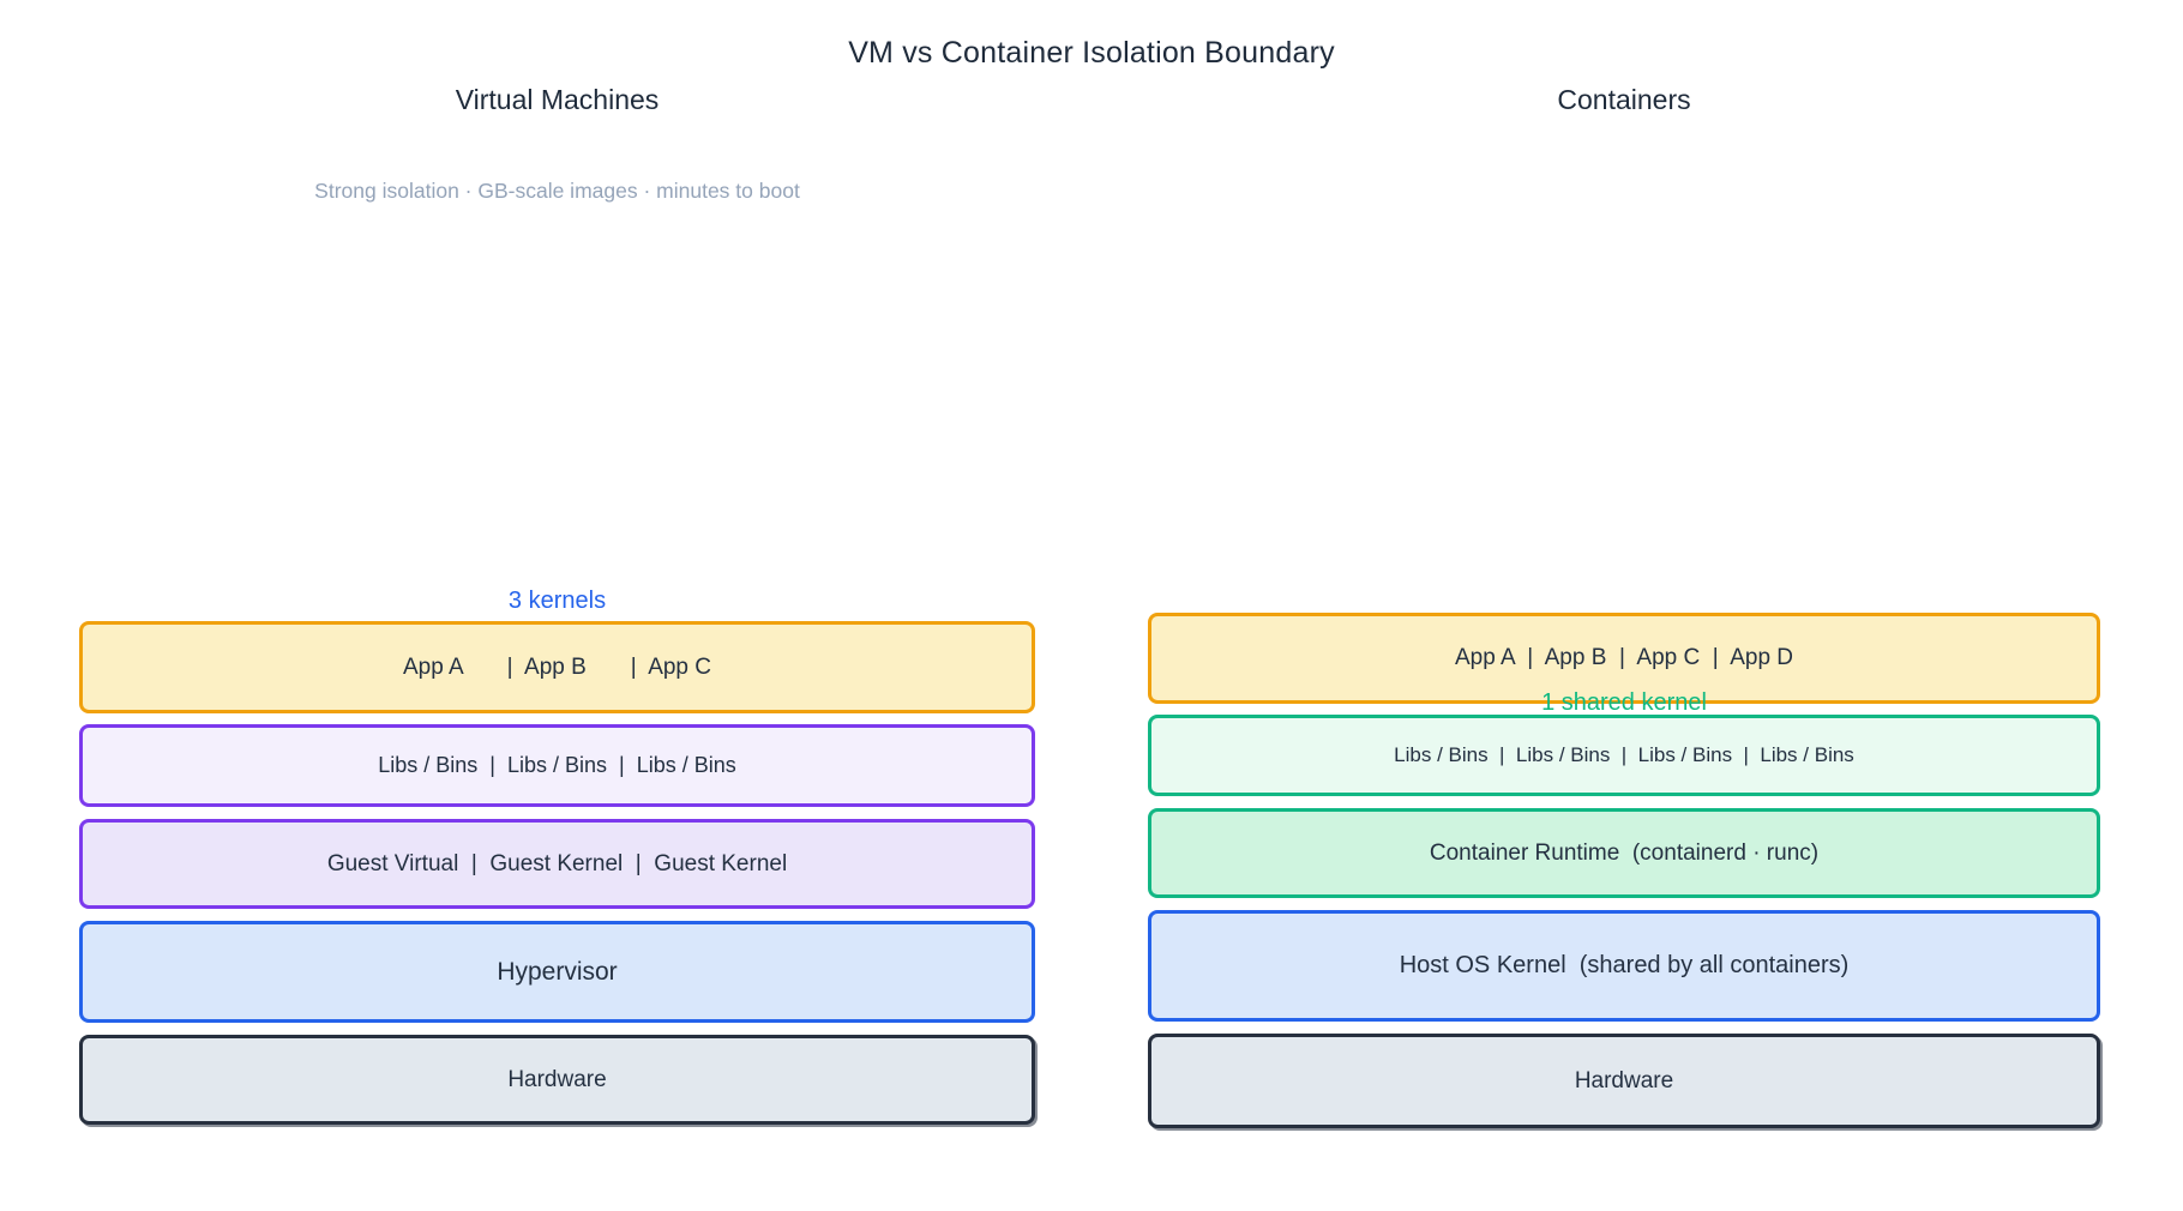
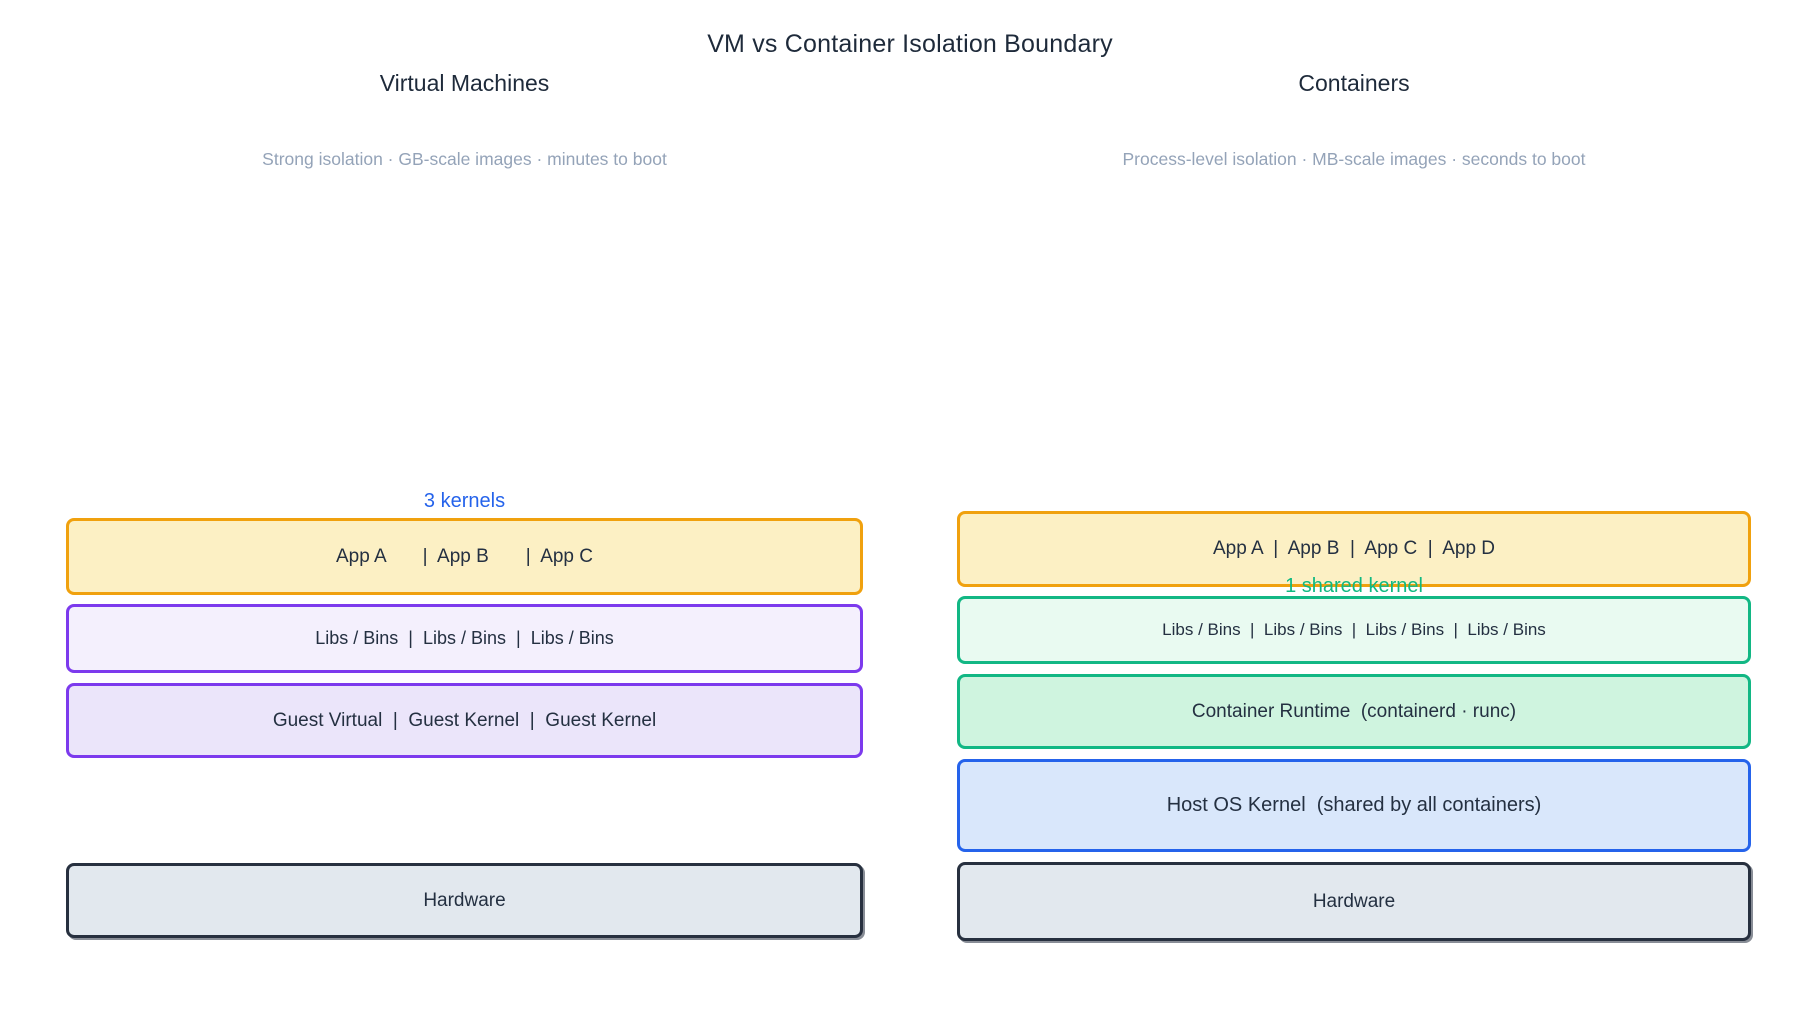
  VM vs Container Isolation Boundary
  Virtual Machines
  Strong isolation · GB-scale images · minutes to boot
  3 kernels
  App A | App B | App C
  Libs / Bins | Libs / Bins | Libs / Bins
  Guest Virtual | Guest Kernel | Guest Kernel
- Hypervisor
  Hardware
  Containers
+ Process-level isolation · MB-scale images · seconds to boot
  1 shared kernel
  App A | App B | App C | App D
  Libs / Bins | Libs / Bins | Libs / Bins | Libs / Bins
  Container Runtime (containerd · runc)
  Host OS Kernel (shared by all containers)
  Hardware
